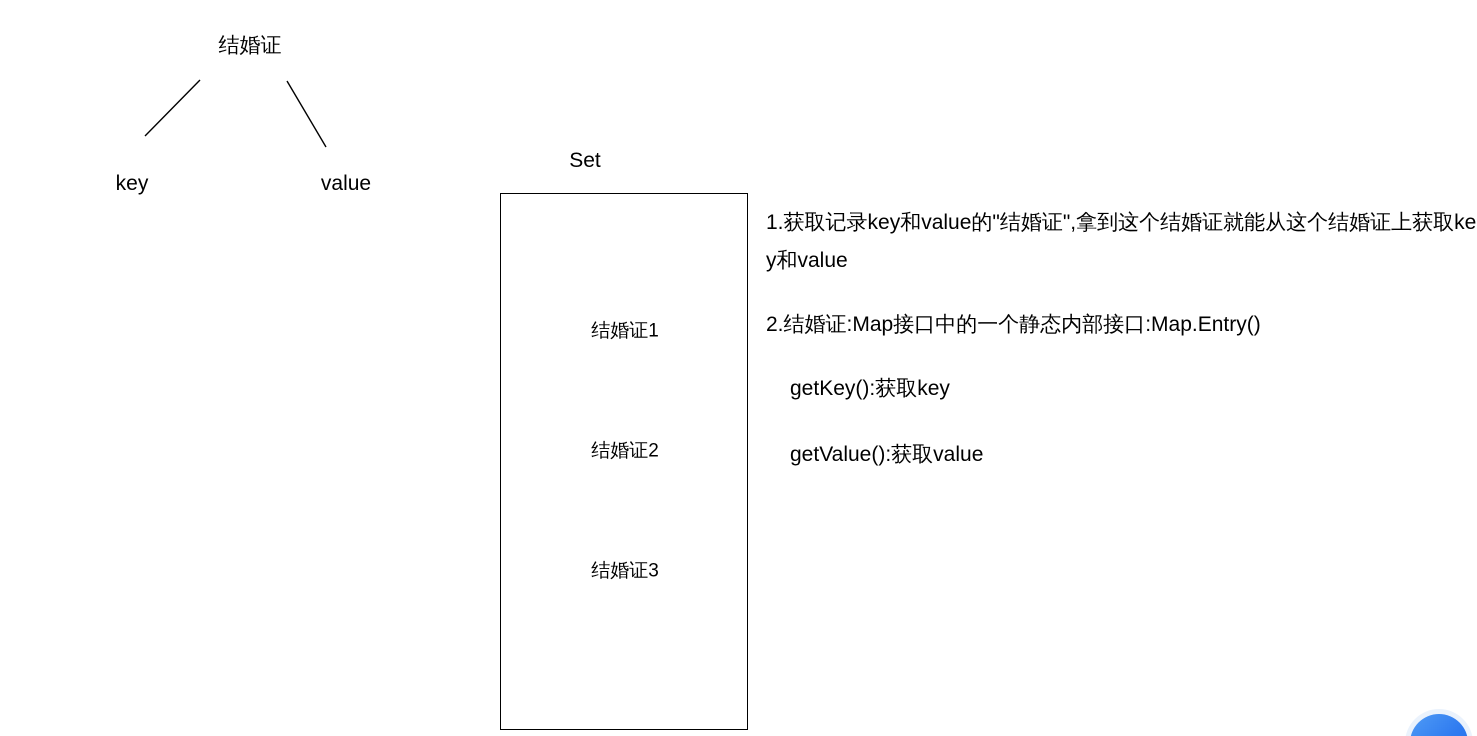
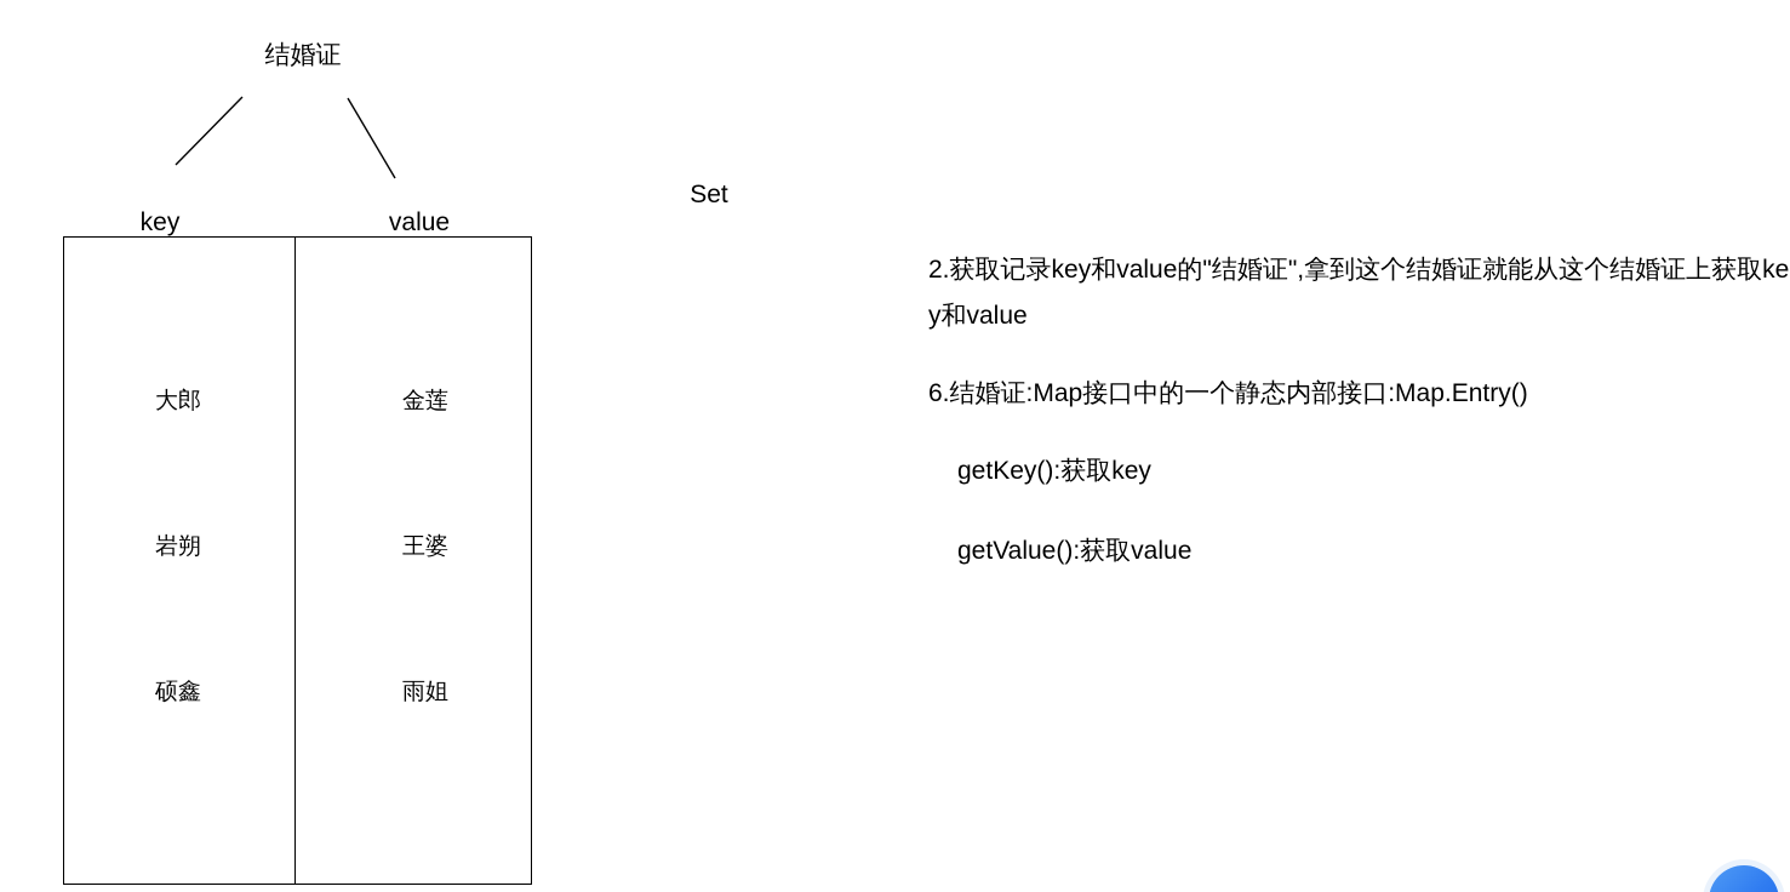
  结婚证
  key
  value
+ 大郎
+ 金莲
+ 岩朔
+ 王婆
+ 硕鑫
+ 雨姐
  Set
- 结婚证1
- 结婚证2
- 结婚证3
- 1.获取记录key和value的"结婚证",拿到这个结婚证就能从这个结婚证上获取key和value
+ 2.获取记录key和value的"结婚证",拿到这个结婚证就能从这个结婚证上获取key和value
- 2.结婚证:Map接口中的一个静态内部接口:Map.Entry()
+ 6.结婚证:Map接口中的一个静态内部接口:Map.Entry()
  getKey():获取key
  getValue():获取value
